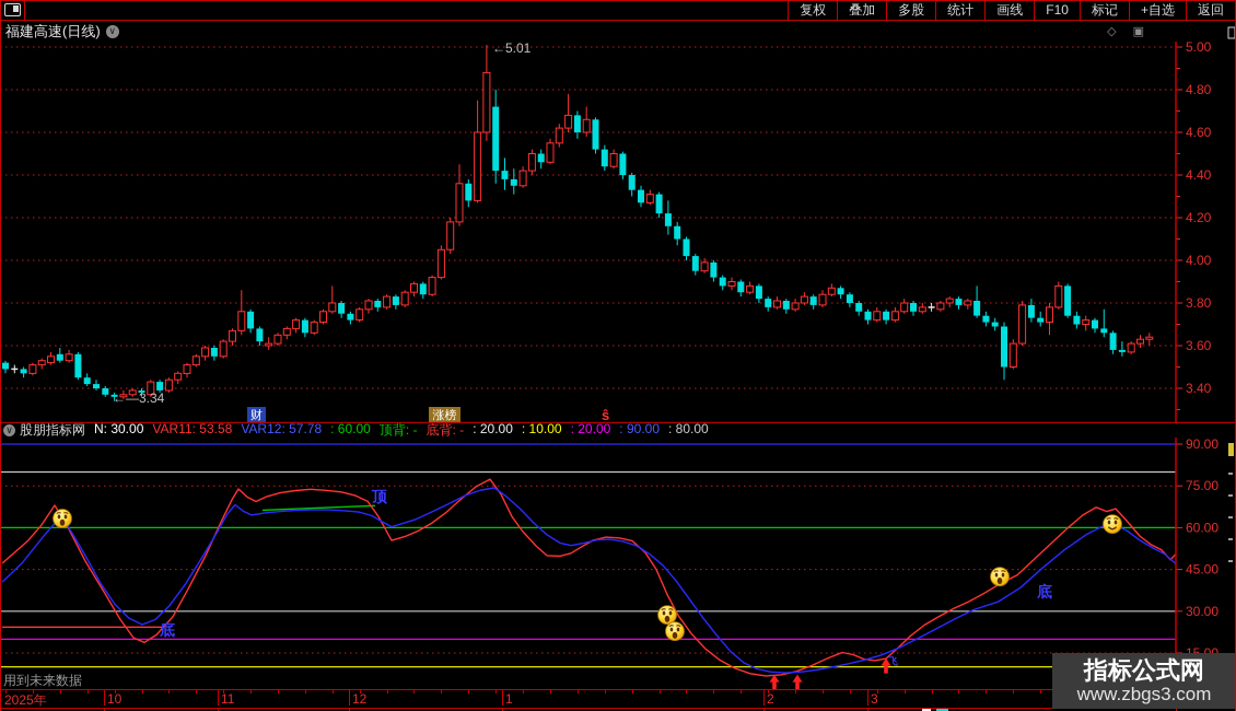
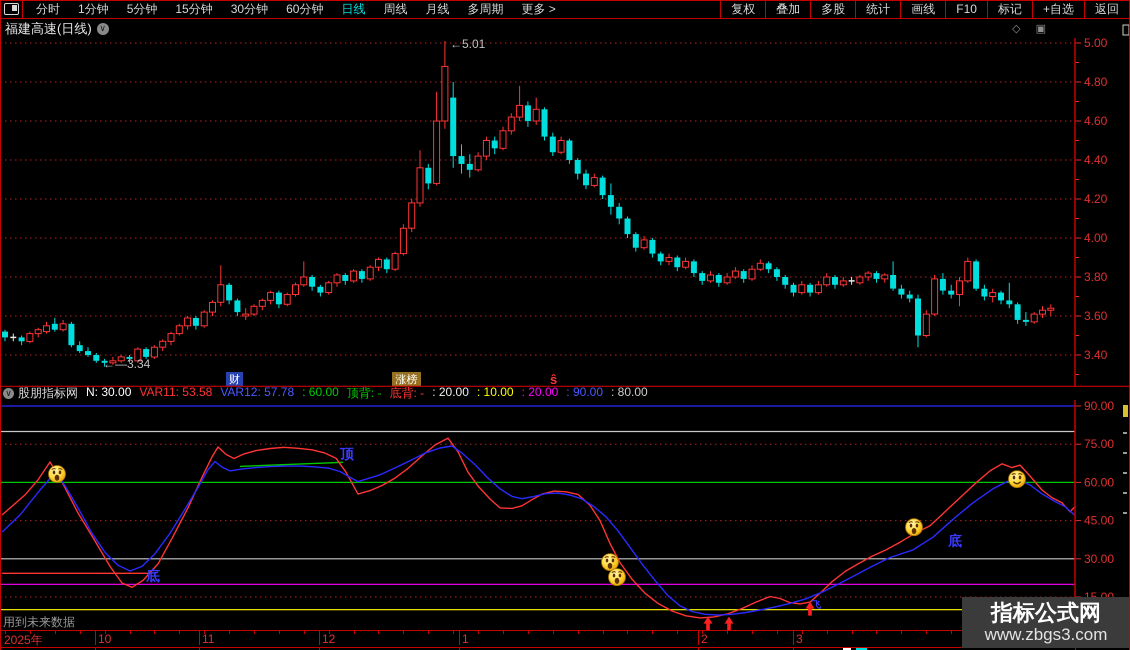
+ 分时
+ 1分钟
+ 5分钟
+ 15分钟
+ 30分钟
+ 60分钟
+ 日线
+ 周线
+ 月线
+ 多周期
+ 更多 >
  复权
  叠加
  多股
  统计
  画线
  F10
  标记
  +自选
  返回
  福建高速(日线)
  ∨
  ◇ ▣
  5.00
  4.80
  4.60
  4.40
  4.20
  4.00
  3.80
  3.60
  3.40
  ←5.01
  ←—3.34
  财
  涨榜
  ŝ
  ∨
  股朋指标网
  N: 30.00
  VAR11: 53.58
  VAR12: 57.78
  : 60.00
  顶背: -
  底背: -
  : 20.00
  : 10.00
  : 20.00
  : 90.00
  : 80.00
  90.00
  75.00
  60.00
  45.00
  30.00
  顶
  底
  底
  飞
  用到未来数据
  2025年
  10
  11
  12
  1
  2
  3
  指标公式网
  www.zbgs3.com
